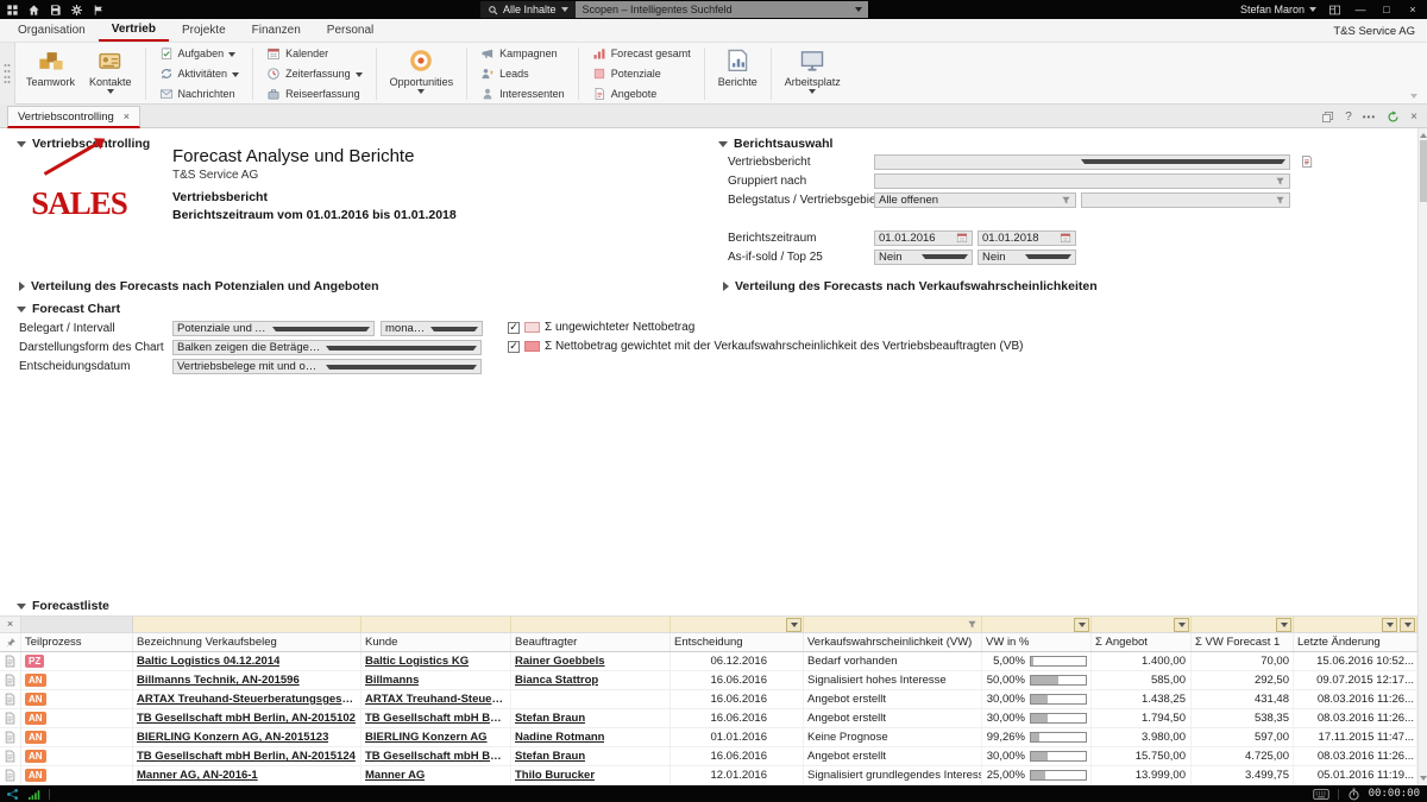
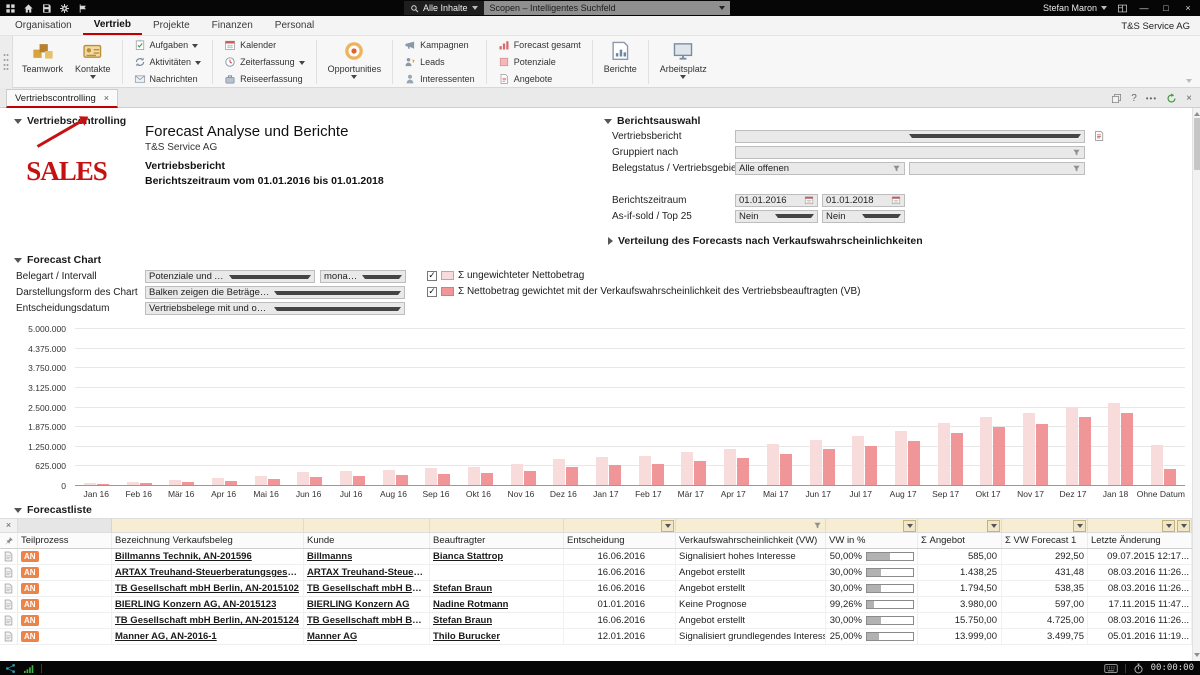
  Alle Inhalte
  Scopen – Intelligentes Suchfeld
  Stefan Maron
  —
  □
  ×
  Organisation
  Vertrieb
  Projekte
  Finanzen
  Personal
  T&S Service AG
  Teamwork
  Kontakte
  Aufgaben
  Aktivitäten
  Nachrichten
  Kalender
  Zeiterfassung
  Reiseerfassung
  Opportunities
  Kampagnen
  Leads
  Interessenten
  Forecast gesamt
  Potenziale
  Angebote
  Berichte
  Arbeitsplatz
  Vertriebscontrolling
  ×
  ?
  •••
  ×
  Vertriebsctrolling
  SALES
  Forecast Analyse und Berichte
  T&S Service AG
  Vertriebsbericht
  Berichtszeitraum vom 01.01.2016 bis 01.01.2018
  Berichtsauswahl
  Vertriebsbericht
  Gruppiert nach
  Belegstatus / Vertriebsgebie
  Alle offenen
  Berichtszeitraum
  01.01.2016
  01.01.2018
  As-if-sold / Top 25
  Nein
  Nein
- Verteilung des Forecasts nach Potenzialen und Angeboten
  Verteilung des Forecasts nach Verkaufswahrscheinlichkeiten
  Forecast Chart
  Belegart / Intervall
  Potenziale und An
  monatlic
  ✓
  Σ ungewichteter Nettobetrag
  Darstellungsform des Chart
  ✓
  Σ Nettobetrag gewichtet mit der Verkaufswahrscheinlichkeit des Vertriebsbeauftragten (VB)
  Entscheidungsdatum
+ 0
+ 625.000
+ 1.250.000
+ 1.875.000
+ 2.500.000
+ 3.125.000
+ 3.750.000
+ 4.375.000
+ 5.000.000
+ Jan 16
+ Feb 16
+ Mär 16
+ Apr 16
+ Mai 16
+ Jun 16
+ Jul 16
+ Aug 16
+ Sep 16
+ Okt 16
+ Nov 16
+ Dez 16
+ Jan 17
+ Feb 17
+ Mär 17
+ Apr 17
+ Mai 17
+ Jun 17
+ Jul 17
+ Aug 17
+ Sep 17
+ Okt 17
+ Nov 17
+ Dez 17
+ Jan 18
+ Ohne Datum
  Forecastliste
  ×
  Teilprozess
  Bezeichnung Verkaufsbeleg
  Kunde
  Beauftragter
  Entscheidung
  Verkaufswahrscheinlichkeit (VW)
  VW in %
  Σ Angebot
  Σ VW Forecast 1
  Letzte Änderung
- PZ
- Baltic Logistics 04.12.2014
- Baltic Logistics KG
- Rainer Goebbels
- 06.12.2016
- Bedarf vorhanden
- 5,00%
- 1.400,00
- 70,00
- 15.06.2016 10:52...
  AN
  Billmanns Technik, AN-201596
  Billmanns
  Bianca Stattrop
  16.06.2016
  Signalisiert hohes Interesse
  50,00%
  585,00
  292,50
  09.07.2015 12:17...
  AN
  ARTAX Treuhand-Steuerberatungsgesell
  ARTAX Treuhand-Steuerbe
  16.06.2016
  Angebot erstellt
  30,00%
  1.438,25
  431,48
  08.03.2016 11:26...
  AN
  TB Gesellschaft mbH Berlin, AN-2015102
  TB Gesellschaft mbH Berli
  Stefan Braun
  16.06.2016
  Angebot erstellt
  30,00%
  1.794,50
  538,35
  08.03.2016 11:26...
  AN
  BIERLING Konzern AG, AN-2015123
  BIERLING Konzern AG
  Nadine Rotmann
  01.01.2016
  Keine Prognose
  99,26%
  3.980,00
  597,00
  17.11.2015 11:47...
  AN
  TB Gesellschaft mbH Berlin, AN-2015124
  TB Gesellschaft mbH Berli
  Stefan Braun
  16.06.2016
  Angebot erstellt
  30,00%
  15.750,00
  4.725,00
  08.03.2016 11:26...
  AN
  Manner AG, AN-2016-1
  Manner AG
  Thilo Burucker
  12.01.2016
  Signalisiert grundlegendes Interes
  25,00%
  13.999,00
  3.499,75
  05.01.2016 11:19...
  00:00:00
